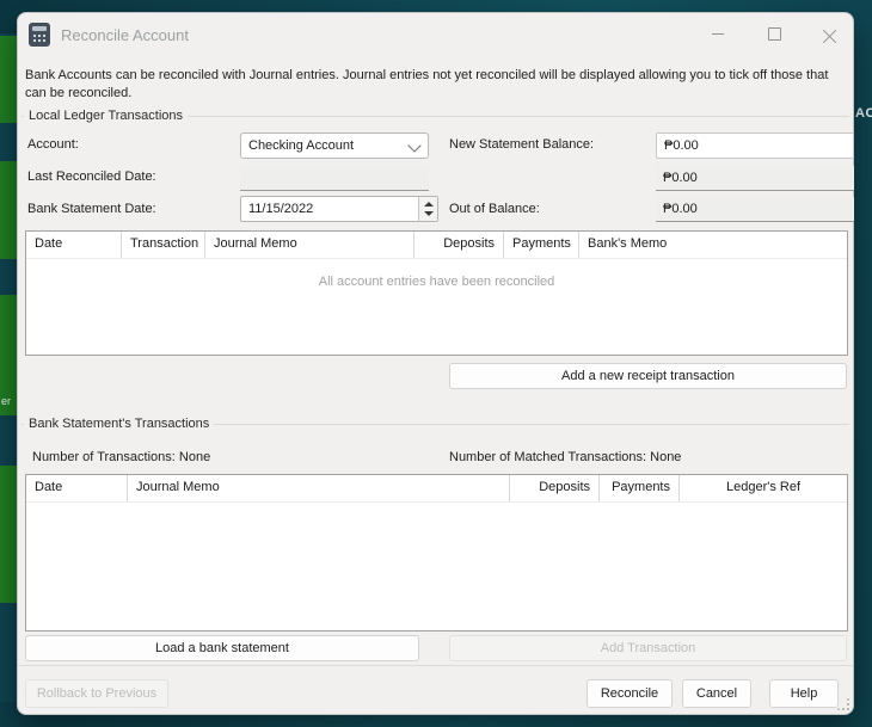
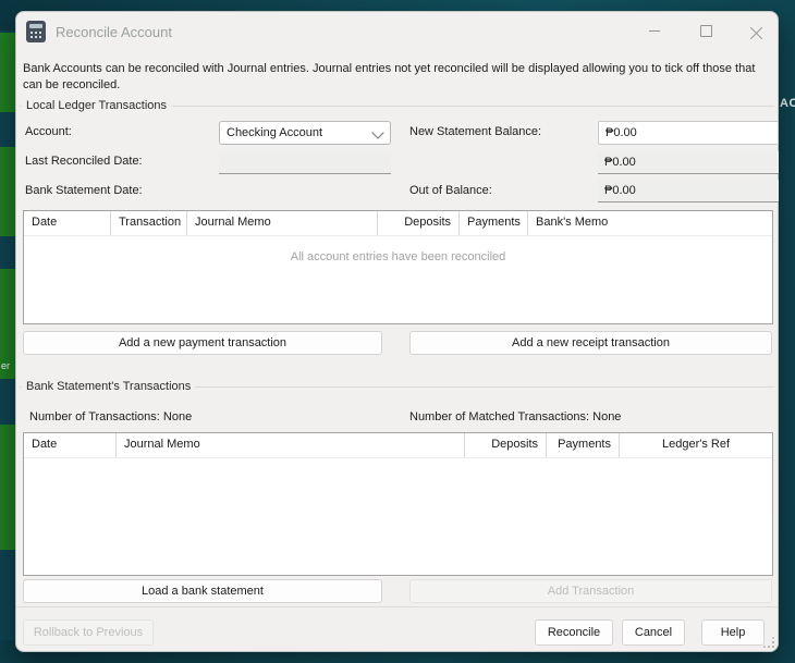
  er
  Reconcile Account
  Bank Accounts can be reconciled with Journal entries. Journal entries not yet reconciled will be displayed allowing you to tick off those that can be reconciled.
  Local Ledger Transactions
  Account:
  Checking Account
  Last Reconciled Date:
  Bank Statement Date:
- 11/15/2022
  New Statement Balance:
  ₱0.00
  ₱0.00
  Out of Balance:
  ₱0.00
  Date
  Transaction
  Journal Memo
  Deposits
  Payments
  Bank's Memo
  All account entries have been reconciled
+ Add a new payment transaction
  Add a new receipt transaction
  Bank Statement's Transactions
  Number of Transactions: None
  Number of Matched Transactions: None
  Date
  Journal Memo
  Deposits
  Payments
  Ledger's Ref
  Load a bank statement
  Add Transaction
  Rollback to Previous
  Reconcile
  Cancel
  Help
